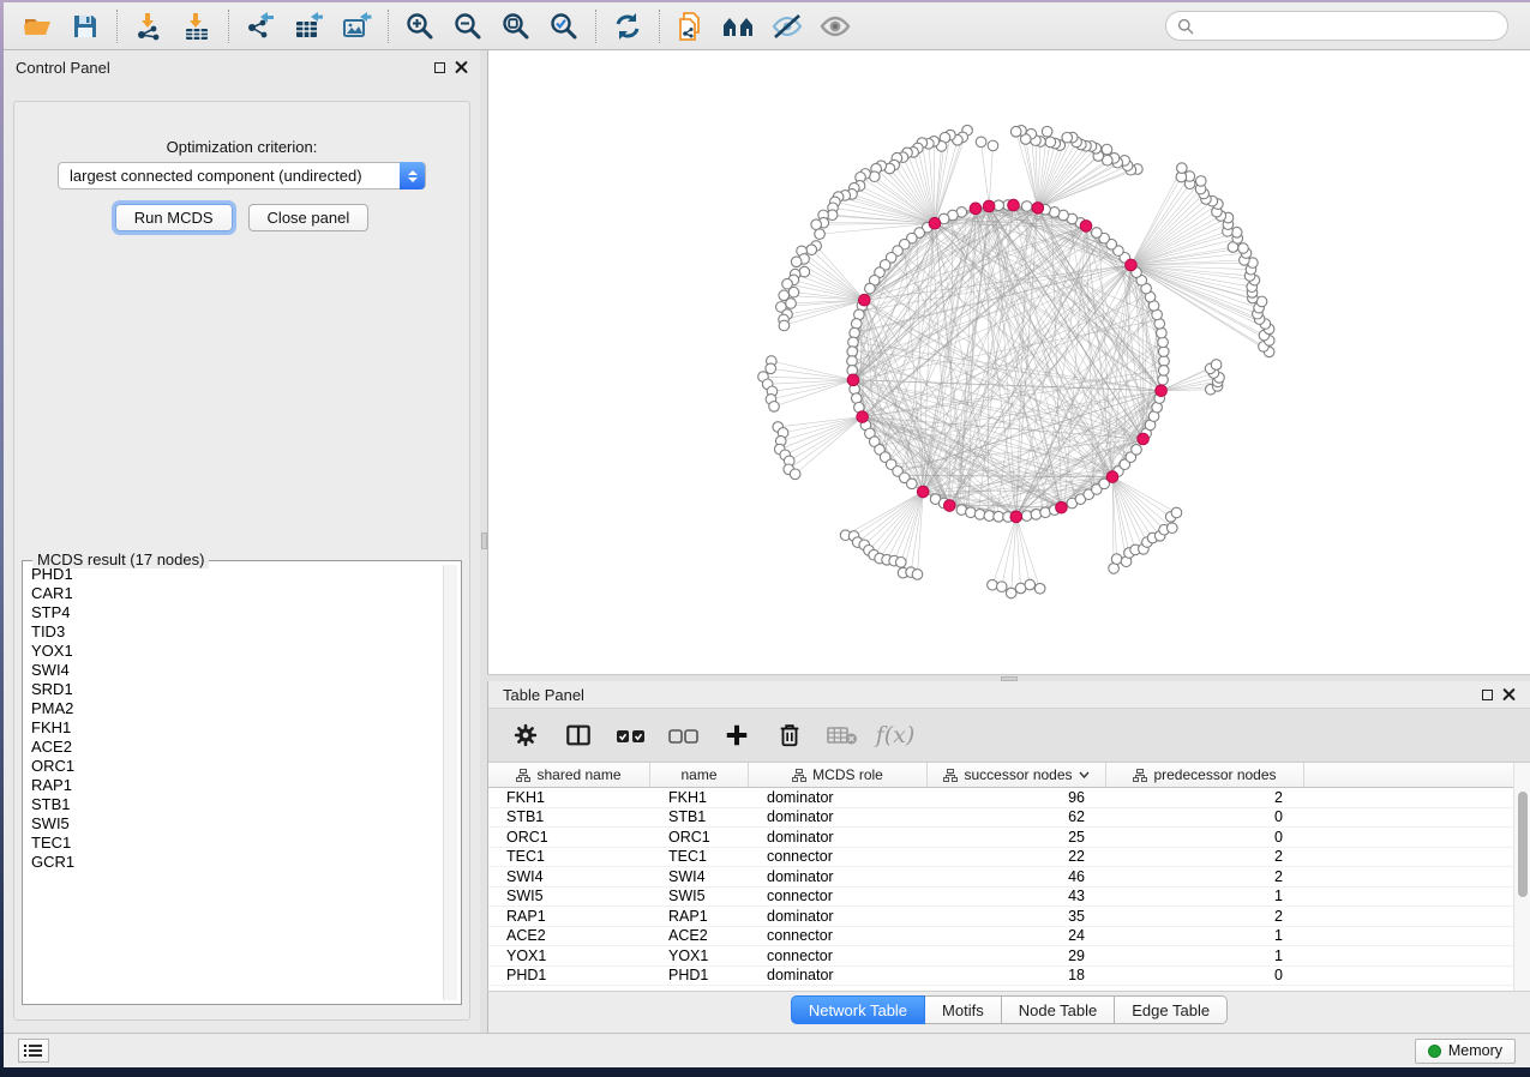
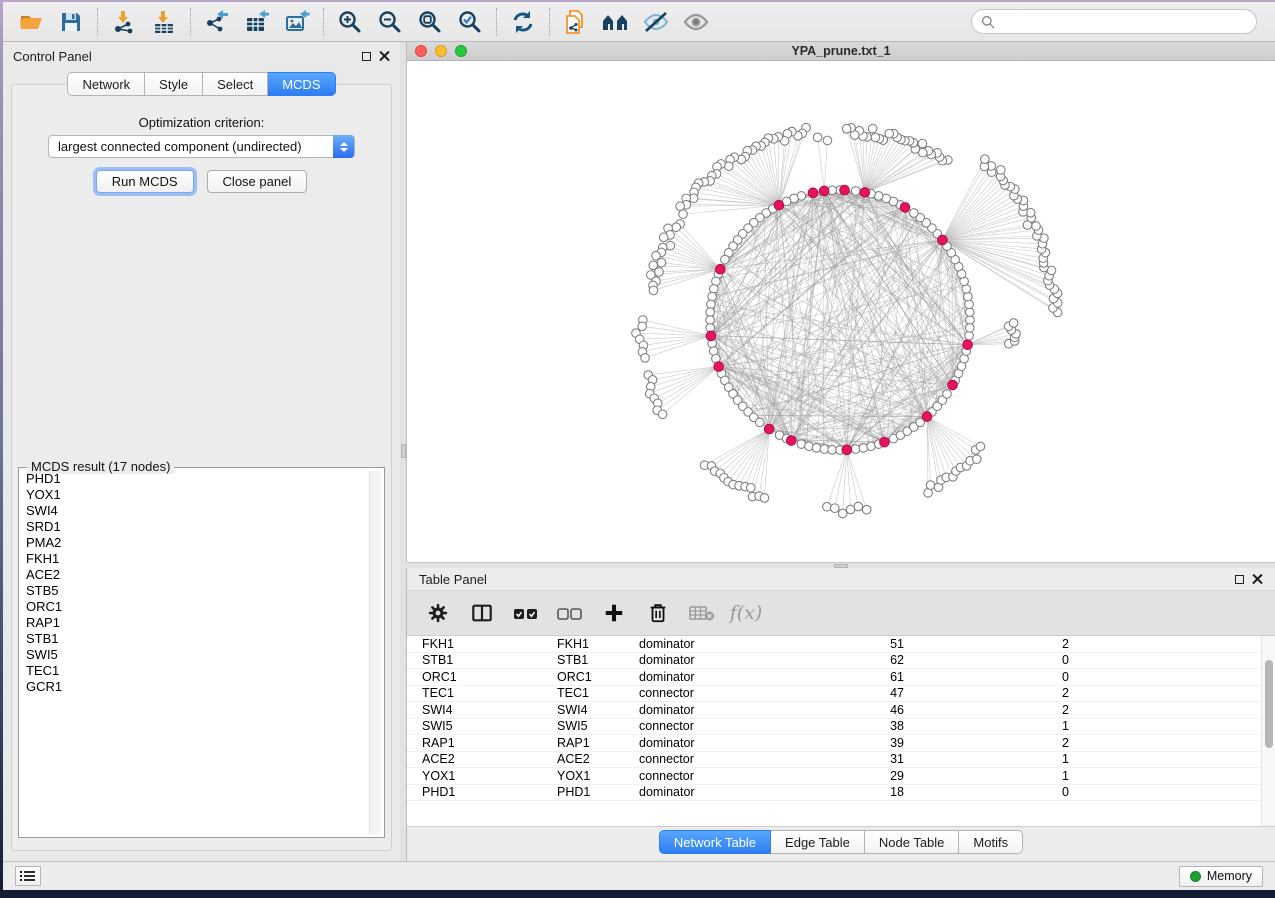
  Control Panel
+ Network
+ Style
+ Select
+ MCDS
  Optimization criterion:
  largest connected component (undirected)
  Run MCDS
  Close panel
  MCDS result (17 nodes)
  PHD1
- CAR1
- STP4
- TID3
  YOX1
  SWI4
  SRD1
  PMA2
  FKH1
  ACE2
+ STB5
  ORC1
  RAP1
  STB1
  SWI5
  TEC1
  GCR1
+ YPA_prune.txt_1
  Table Panel
  f(x)
- shared name
- name
- MCDS role
- successor nodes
- predecessor nodes
  FKH1
  FKH1
  dominator
- 96
+ 51
  2
  STB1
  STB1
  dominator
  62
  0
  ORC1
  ORC1
  dominator
- 25
+ 61
  0
  TEC1
  TEC1
  connector
- 22
+ 47
  2
  SWI4
  SWI4
  dominator
  46
  2
  SWI5
  SWI5
  connector
- 43
+ 38
  1
  RAP1
  RAP1
  dominator
- 35
+ 39
  2
  ACE2
  ACE2
  connector
- 24
+ 31
  1
  YOX1
  YOX1
  connector
  29
  1
  PHD1
  PHD1
  dominator
  18
  0
  Network Table
- Motifs
+ Edge Table
  Node Table
- Edge Table
+ Motifs
  Memory
